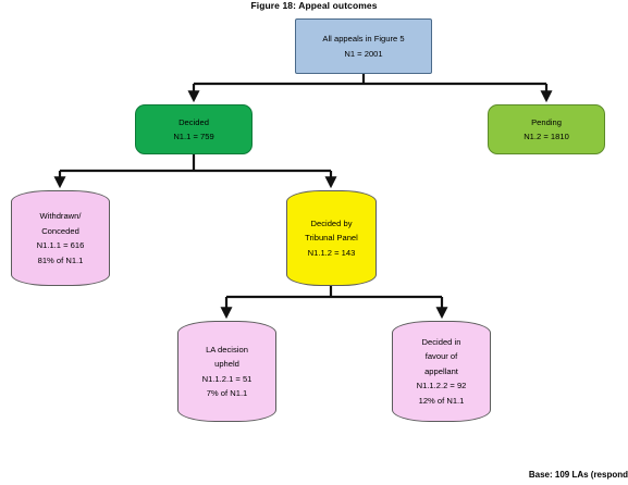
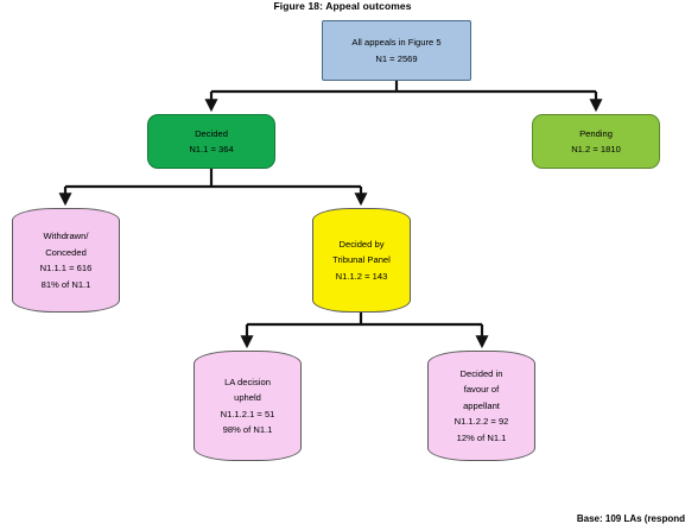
  Figure 18: Appeal outcomes
  All appeals in Figure 5
- N1 = 2001
+ N1 = 2569
  Decided
- N1.1 = 759
+ N1.1 = 364
  Pending
  N1.2 = 1810
  Withdrawn/
  Conceded
  N1.1.1 = 616
  81% of N1.1
  Decided by
  Tribunal Panel
  N1.1.2 = 143
  LA decision
  upheld
  N1.1.2.1 = 51
- 7% of N1.1
+ 98% of N1.1
  Decided in
  favour of
  appellant
  N1.1.2.2 = 92
  12% of N1.1
  Base: 109 LAs (respond
